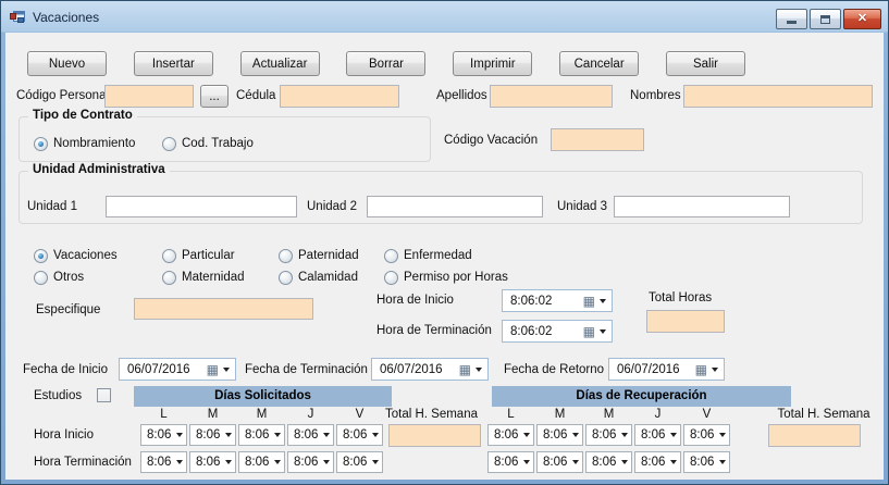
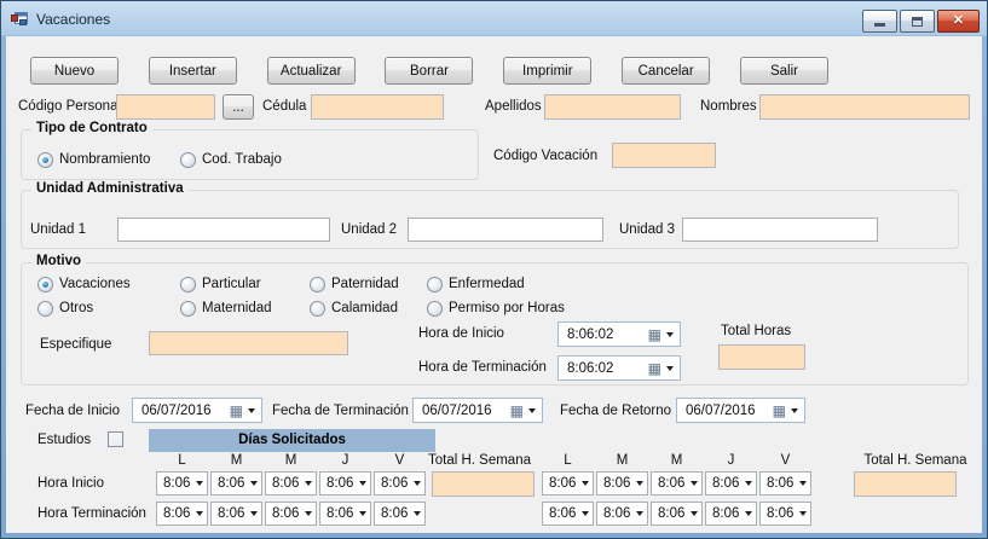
  Vacaciones
  ✕
  Nuevo
  Insertar
  Actualizar
  Borrar
  Imprimir
  Cancelar
  Salir
  Código Persona
  ...
  Cédula
  Apellidos
  Nombres
  Tipo de Contrato
  Código Vacación
  Unidad Administrativa
  Unidad 1
  Unidad 2
  Unidad 3
+ Motivo
  Especifique
  Hora de Inicio
  8:06:02
  ▦
  Hora de Terminación
  8:06:02
  ▦
  Total Horas
  Fecha de Inicio
  06/07/2016
  ▦
  Fecha de Terminación
  06/07/2016
  ▦
  Fecha de Retorno
  06/07/2016
  ▦
  Estudios
  Días Solicitados
- Días de Recuperación
  Total H. Semana
  Total H. Semana
  Hora Inicio
  Hora Terminación
  Nombramiento
  Cod. Trabajo
  Vacaciones
  Otros
  Particular
  Maternidad
  Paternidad
  Calamidad
  Enfermedad
  Permiso por Horas
  L
  M
  M
  J
  V
  L
  M
  M
  J
  V
  8:06
  8:06
  8:06
  8:06
  8:06
  8:06
  8:06
  8:06
  8:06
  8:06
  8:06
  8:06
  8:06
  8:06
  8:06
  8:06
  8:06
  8:06
  8:06
  8:06
